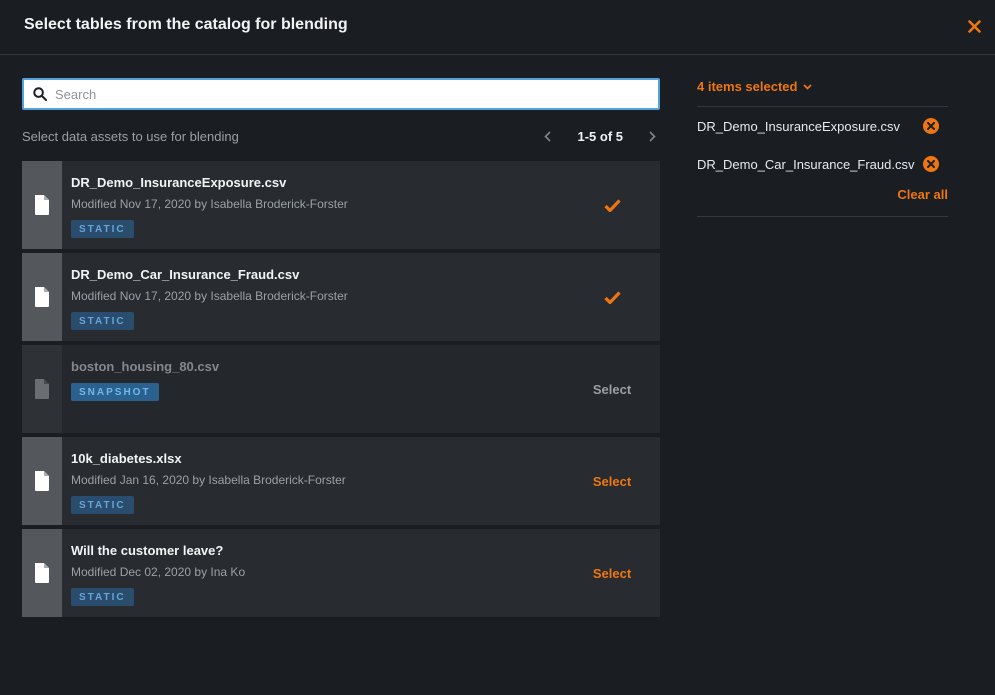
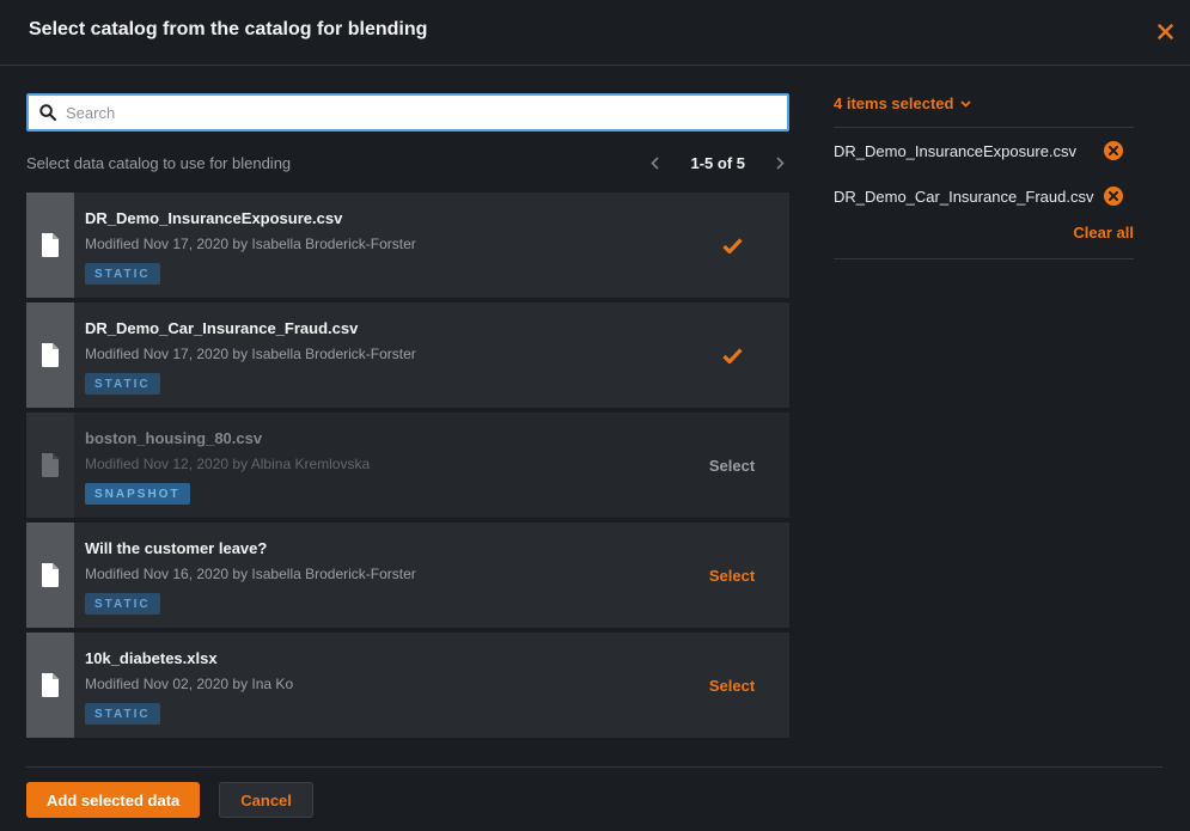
- Select tables from the catalog for blending
+ Select catalog from the catalog for blending
  Search
- Select data assets to use for blending
+ Select data catalog to use for blending
  1-5 of 5
  DR_Demo_InsuranceExposure.csv
  Modified Nov 17, 2020 by Isabella Broderick-Forster
  STATIC
  DR_Demo_Car_Insurance_Fraud.csv
  Modified Nov 17, 2020 by Isabella Broderick-Forster
  STATIC
  boston_housing_80.csv
+ Modified Nov 12, 2020 by Albina Kremlovska
  SNAPSHOT
  Select
- 10k_diabetes.xlsx
+ Will the customer leave?
- Modified Jan 16, 2020 by Isabella Broderick-Forster
+ Modified Nov 16, 2020 by Isabella Broderick-Forster
  STATIC
  Select
- Will the customer leave?
+ 10k_diabetes.xlsx
- Modified Dec 02, 2020 by Ina Ko
+ Modified Nov 02, 2020 by Ina Ko
  STATIC
  Select
  4 items selected
  DR_Demo_InsuranceExposure.csv
  DR_Demo_Car_Insurance_Fraud.csv
  Clear all
+ Add selected data
+ Cancel
